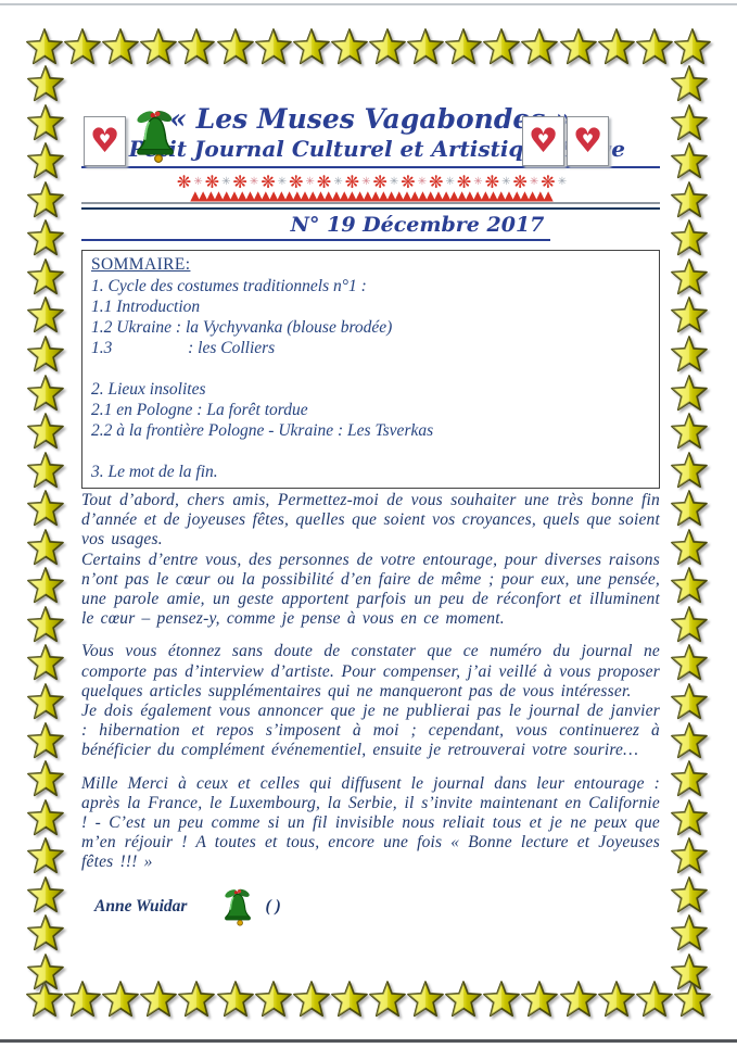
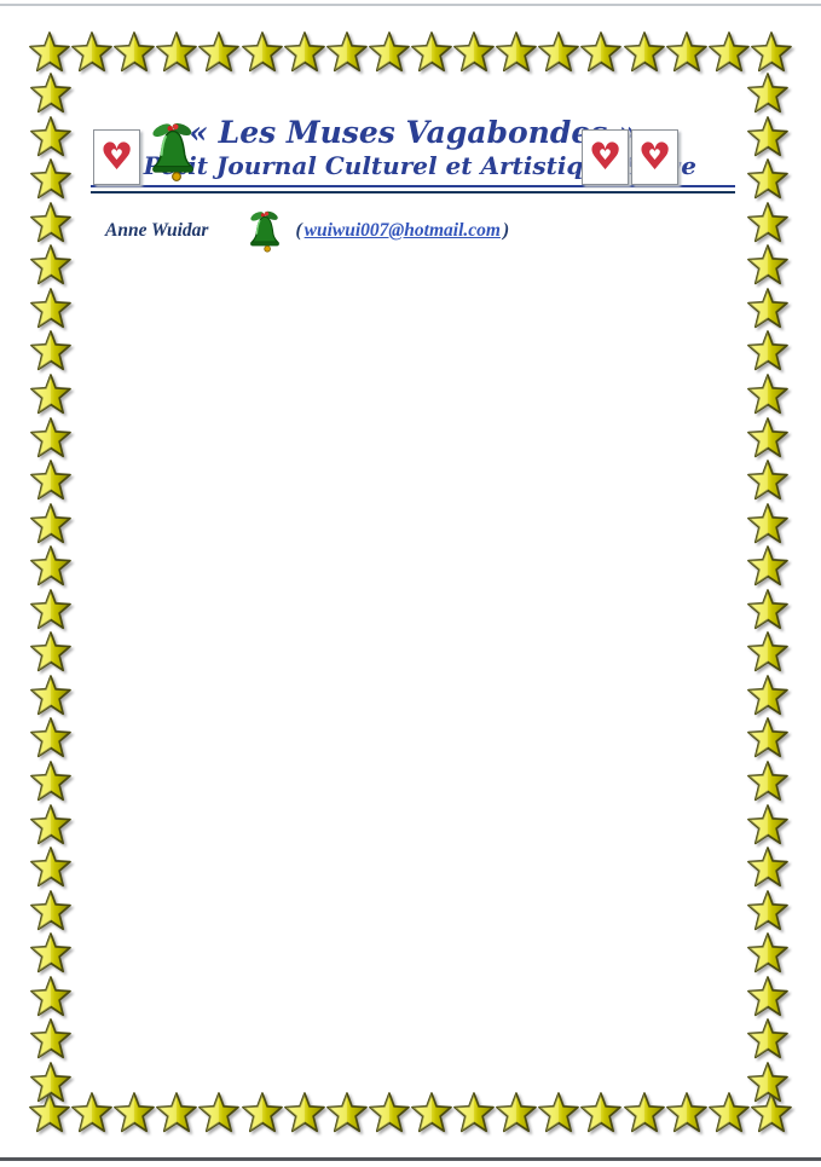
  ♥
  ♥
  ♥
  ♥
  ♥
  ♥
  « Les Muses Vagabond
  Pit Journal Culturel et Artistiqe
- ❋ ✳ ❋ ✳ ❋ ✳ ❋ ✳ ❋ ✳ ❋ ✳ ❋ ✳ ❋ ✳ ❋ ✳ ❋ ✳ ❋ ✳ ❋ ✳ ❋ ✳ ❋ ✳
- ▲▲▲▲▲▲▲▲▲▲▲▲▲▲▲▲▲▲▲▲▲▲▲▲▲▲▲▲▲▲▲▲▲▲▲▲▲▲▲▲▲▲▲▲▲▲
- N° 19 Décembre 2017
- SOMMAIRE:
- 1. Cycle des costumes traditionnels n°1 :
- 1.1 Introduction
- 1.2 Ukraine : la Vychyvanka (blouse brodée)
- 1.3 : les Colliers
- 2. Lieux insolites
- 2.1 en Pologne : La forêt tordue
- 2.2 à la frontière Pologne - Ukraine : Les Tsverkas
- 3. Le mot de la fin.
- Tout d’abord, chers amis, Permettez-moi de vous souhaiter une très bonne fin d’année et de joyeuses fêtes, quelles que soient vos croyances, quels que soient vos usages.
- Certains d’entre vous, des personnes de votre entourage, pour diverses raisons n’ont pas le cœur ou la possibilité d’en faire de même ; pour eux, une pensée, une parole amie, un geste apportent parfois un peu de réconfort et illuminent le cœur – pensez-y, comme je pense à vous en ce moment.
- Vous vous étonnez sans doute de constater que ce numéro du journal ne comporte pas d’interview d’artiste. Pour compenser, j’ai veillé à vous proposer quelques articles supplémentaires qui ne manqueront pas de vous intéresser.
- Je dois également vous annoncer que je ne publierai pas le journal de janvier : hibernation et repos s’imposent à moi ; cependant, vous continuerez à bénéficier du complément événementiel, ensuite je retrouverai votre sourire…
- Mille Merci à ceux et celles qui diffusent le journal dans leur entourage : après la France, le Luxembourg, la Serbie, il s’invite maintenant en Californie ! - C’est un peu comme si un fil invisible nous reliait tous et je ne peux que m’en réjouir ! A toutes et tous, encore une fois « Bonne lecture et Joyeuses fêtes !!! »
  Anne Wuidar
  (
+ wuiwui007@hotmail.com
  )
